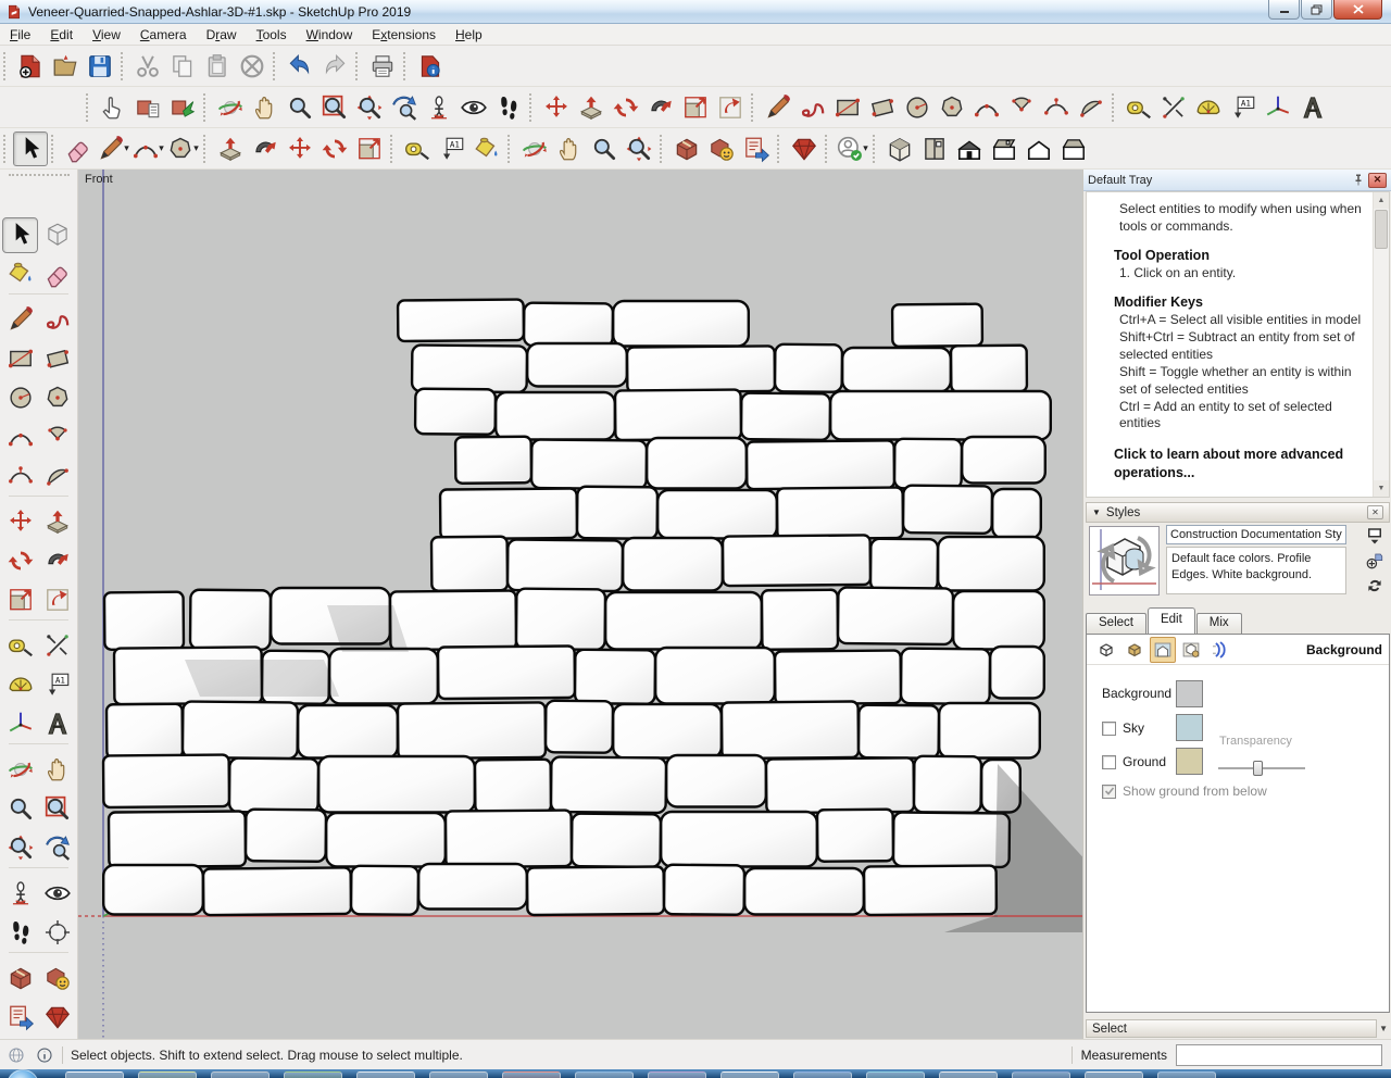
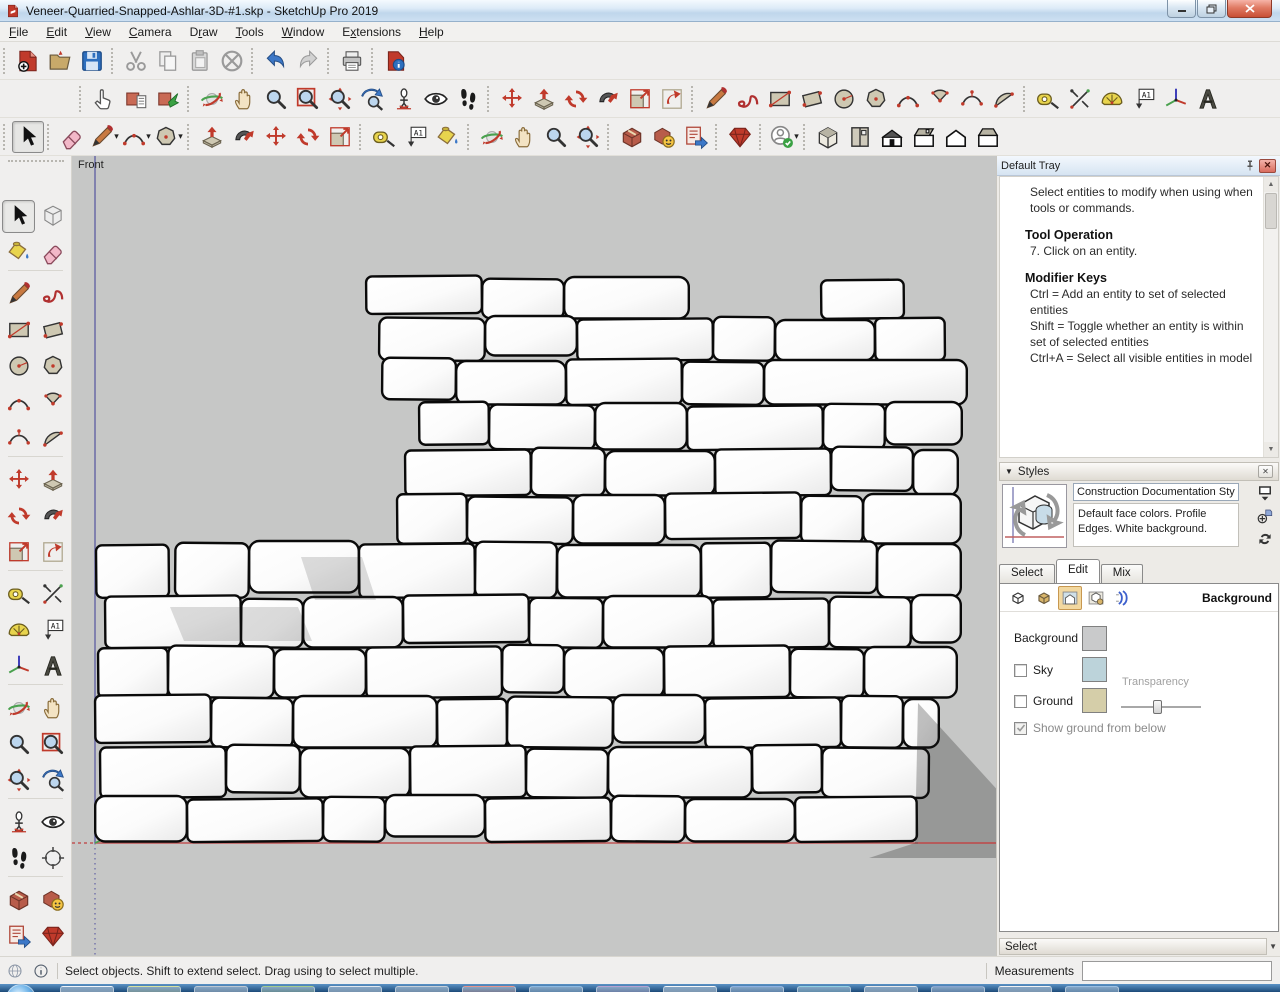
  Veneer-Quarried-Snapped-Ashlar-3D-#1.skp - SketchUp Pro 2019
  File
  Edit
  View
  Camera
  Draw
  Tools
  Window
  Extensions
  Help
  A1
  ▾
  ▾
  ▾
  A1
  ▾
  A1
  Front
  Default Tray
  ✕
  Select entities to modify when using when tools or commands.
  Tool Operation
- 1. Click on an entity.
+ 7. Click on an entity.
  Modifier Keys
- Ctrl+A = Select all visible entities in model
+ Ctrl = Add an entity to set of selected entities
- Shift+Ctrl = Subtract an entity from set of selected entities
  Shift = Toggle whether an entity is within set of selected entities
- Ctrl = Add an entity to set of selected entities
+ Ctrl+A = Select all visible entities in model
- Click to learn about more advanced operations...
  ▼
  Styles
  ✕
  Construction Documentation Sty
  Default face colors. Profile Edges. White background.
  Select
  Edit
  Mix
  Background
  Background
  Sky
  Ground
  Transparency
  Show ground from below
  Select
  ▼
- Select objects. Shift to extend select. Drag mouse to select multiple.
+ Select objects. Shift to extend select. Drag using to select multiple.
  Measurements
